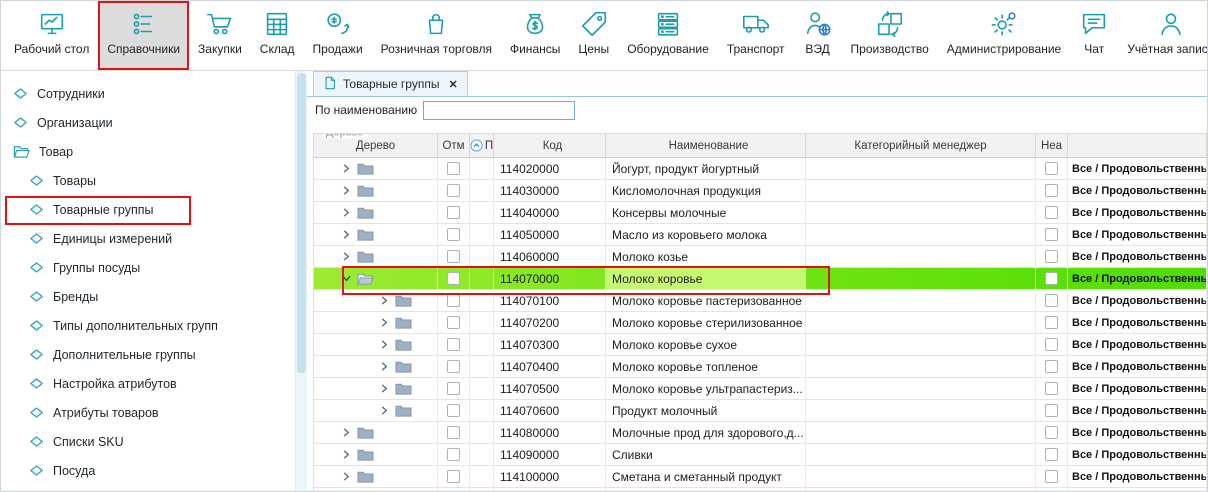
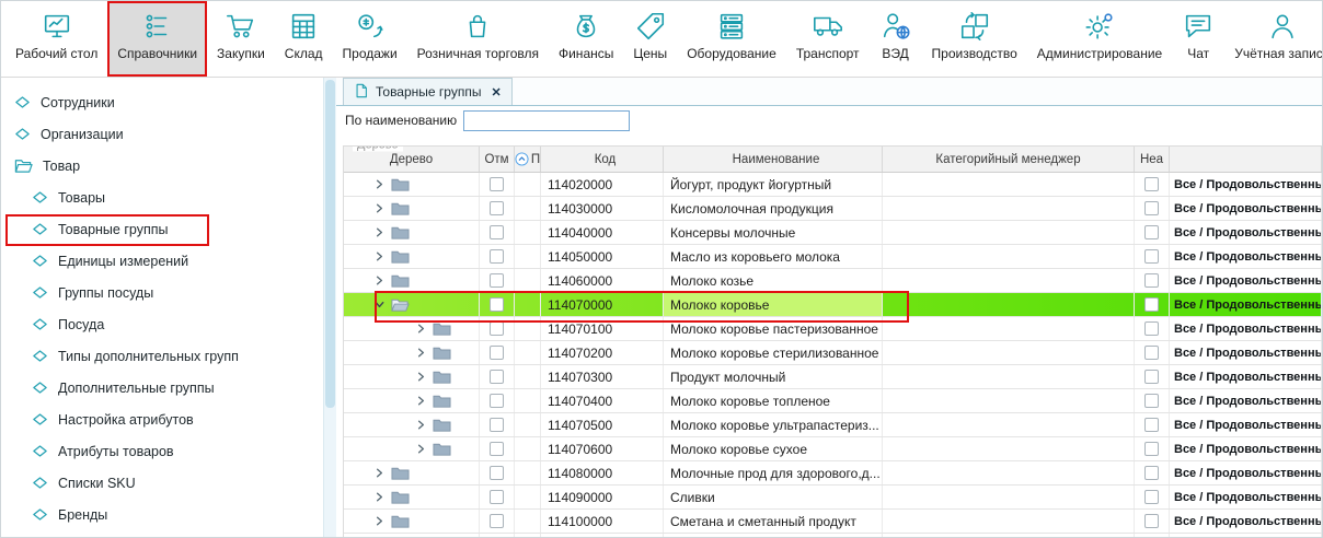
  Рабочий стол
  Справочники
  Закупки
  Склад
  Продажи
  Розничная торговля
  Финансы
  Цены
  Оборудование
  Транспорт
  ВЭД
  Производство
  Администрирование
  Чат
  Учётная запис
  Сотрудники
  Организации
  Товар
  Товары
  Товарные группы
  Единицы измерений
  Группы посуды
- Бренды
+ Посуда
  Типы дополнительных групп
  Дополнительные группы
  Настройка атрибутов
  Атрибуты товаров
  Списки SKU
- Посуда
+ Бренды
  Товарные группы
  ✕
  По наименованию
  Дерево
  Отм
  П
  Код
  Наименование
  Категорийный менеджер
  Неа
  114020000
  Йогурт, продукт йогуртный
  Все / Продовольственны
  114030000
  Кисломолочная продукция
  Все / Продовольственны
  114040000
  Консервы молочные
  Все / Продовольственны
  114050000
  Масло из коровьего молока
  Все / Продовольственны
  114060000
  Молоко козье
  Все / Продовольственны
  114070000
  Молоко коровье
  Все / Продовольственны
  114070100
  Молоко коровье пастеризованное
  Все / Продовольственны
  114070200
  Молоко коровье стерилизованное
  Все / Продовольственны
  114070300
- Молоко коровье сухое
+ Продукт молочный
  Все / Продовольственны
  114070400
  Молоко коровье топленое
  Все / Продовольственны
  114070500
  Молоко коровье ультрапастериз...
  Все / Продовольственны
  114070600
- Продукт молочный
+ Молоко коровье сухое
  Все / Продовольственны
  114080000
  Молочные прод для здорового,д...
  Все / Продовольственны
  114090000
  Сливки
  Все / Продовольственны
  114100000
  Сметана и сметанный продукт
  Все / Продовольственны
